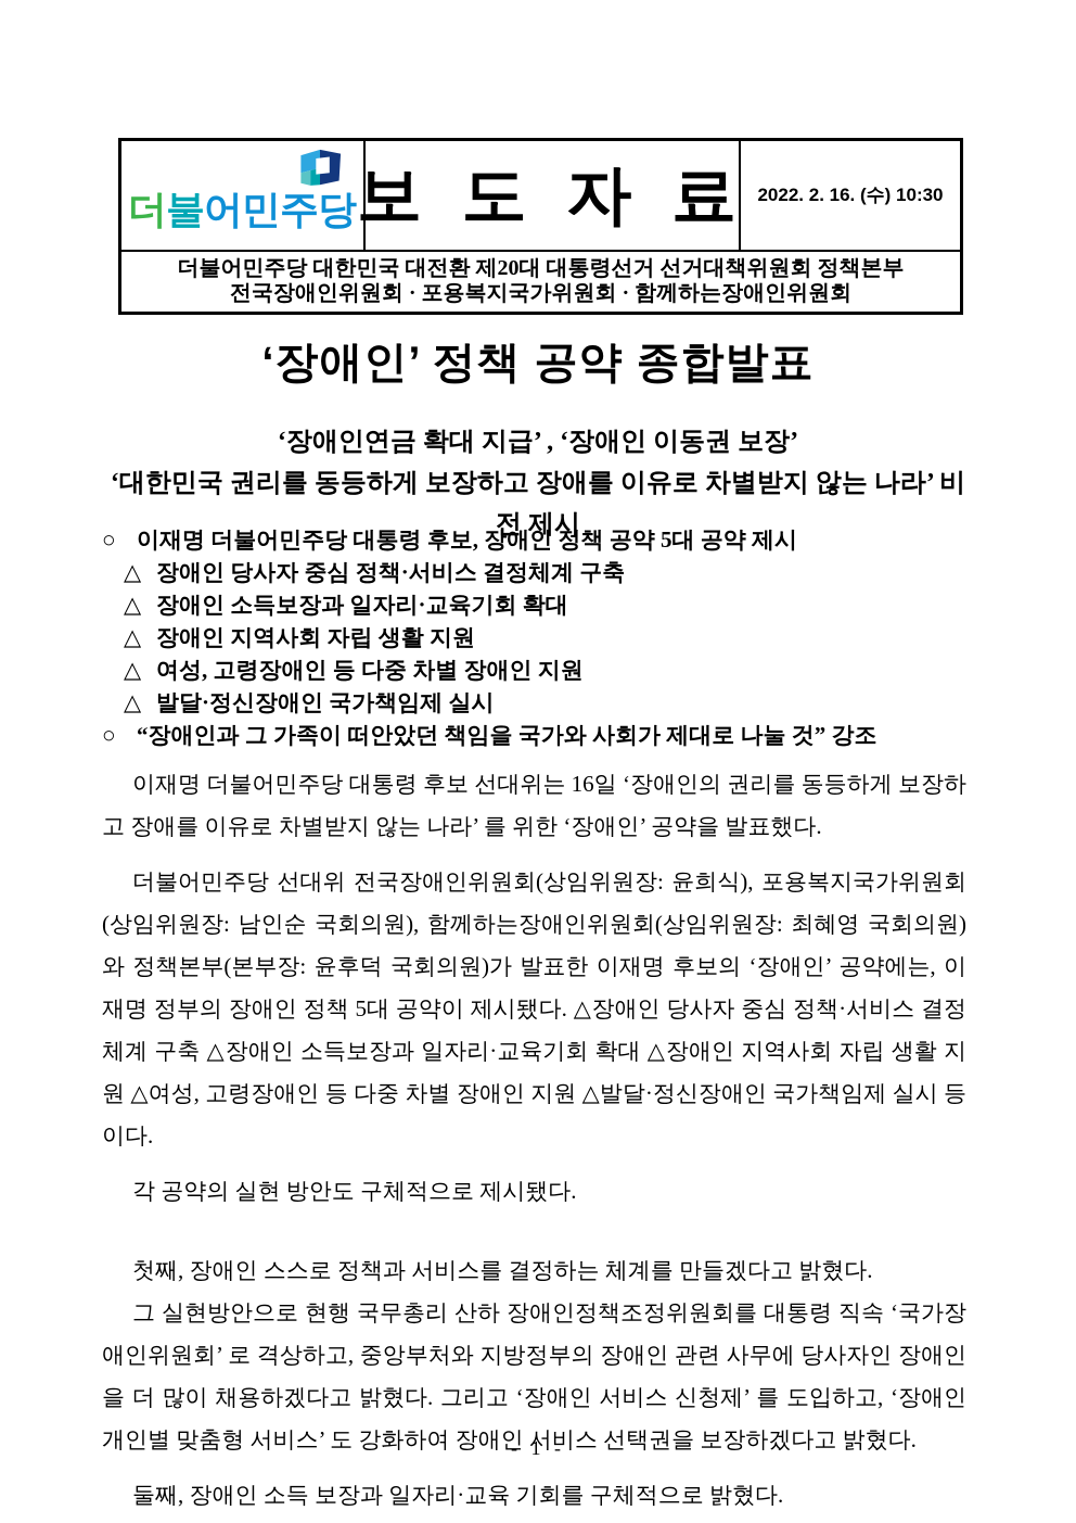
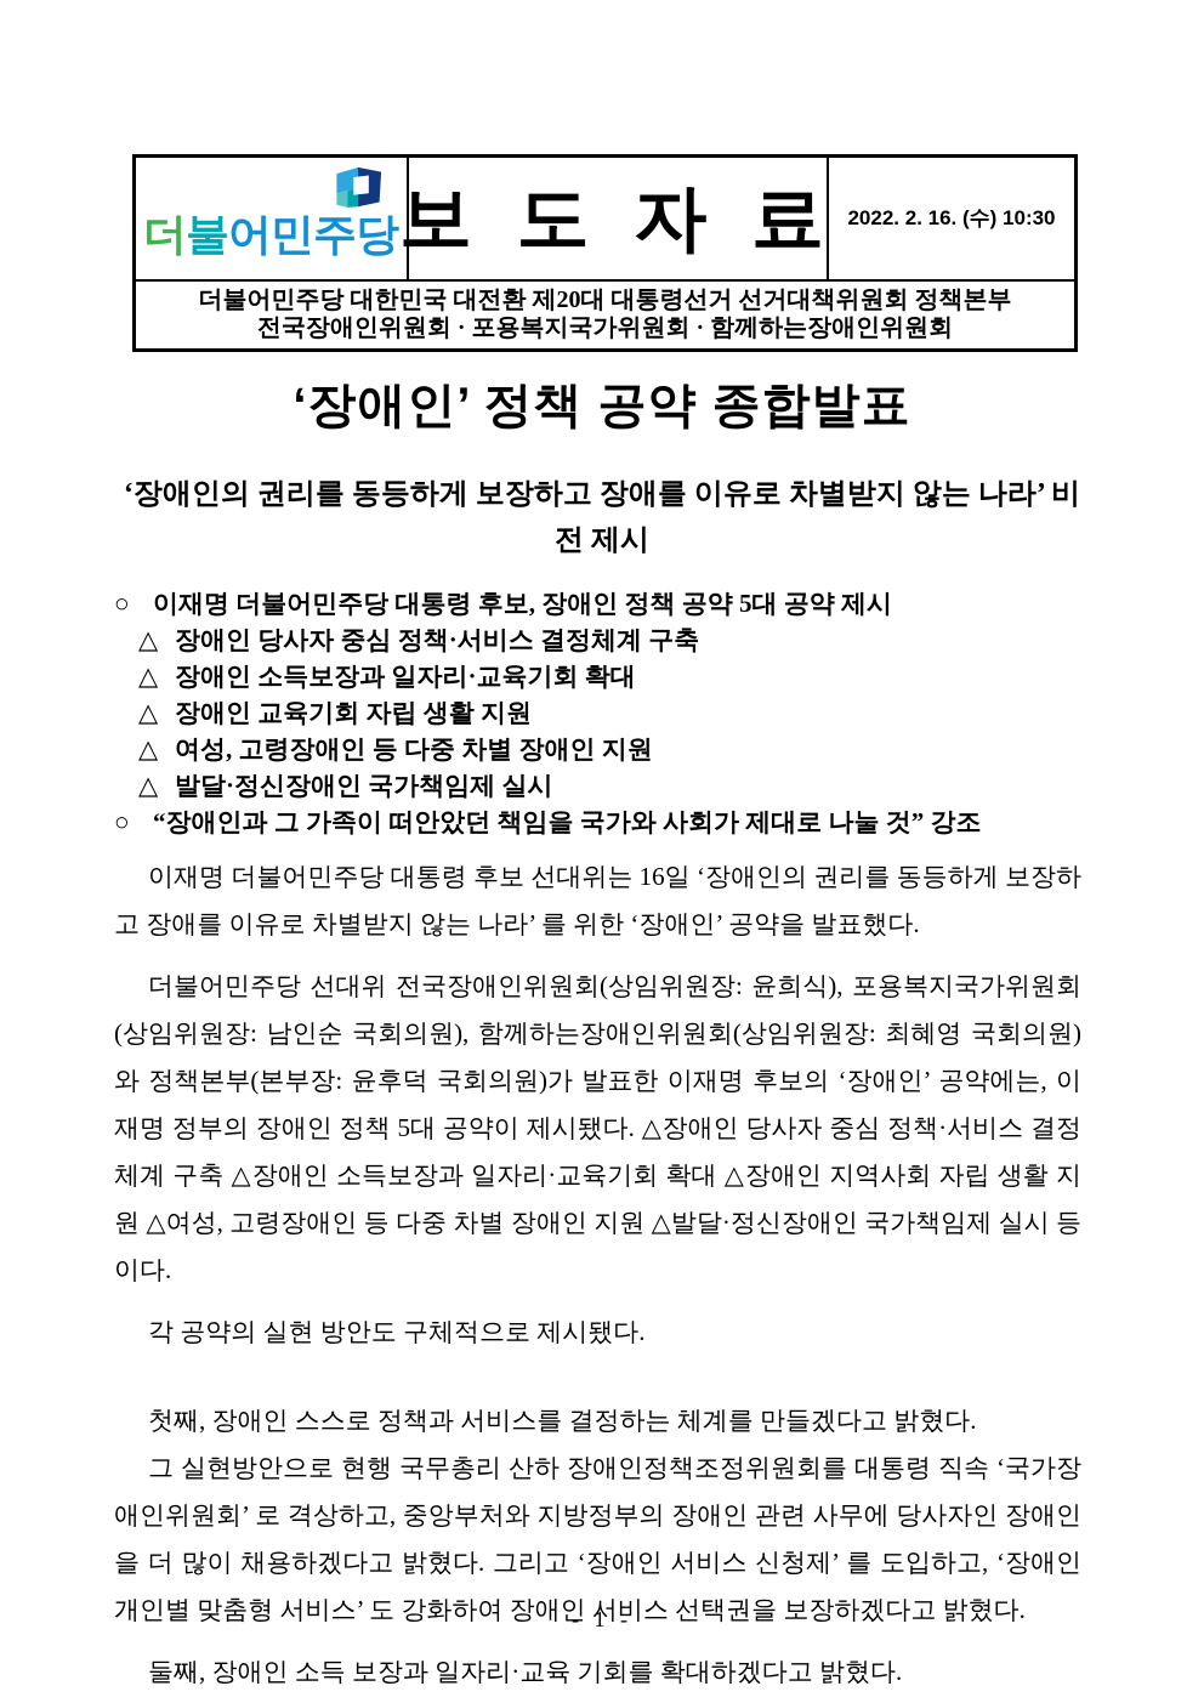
  더불어민주당
  보 도 자 료
  2022. 2. 16. (수) 10:30
  더불어민주당 대한민국 대전환 제20대 대통령선거 선거대책위원회 정책본부
  전국장애인위원회 · 포용복지국가위원회 · 함께하는장애인위원회
  ‘장애인’ 정책 공약 종합발표
- ‘장애인연금 확대 지급’ , ‘장애인 이동권 보장’
- ‘대한민국 권리를 동등하게 보장하고 장애를 이유로 차별받지 않는 나라’ 비전 제시
+ ‘장애인의 권리를 동등하게 보장하고 장애를 이유로 차별받지 않는 나라’ 비전 제시
  ○
  이재명 더불어민주당 대통령 후보, 장애인 정책 공약 5대 공약 제시
  △
  장애인 당사자 중심 정책·서비스 결정체계 구축
  △
  장애인 소득보장과 일자리·교육기회 확대
  △
- 장애인 지역사회 자립 생활 지원
+ 장애인 교육기회 자립 생활 지원
  △
  여성, 고령장애인 등 다중 차별 장애인 지원
  △
  발달·정신장애인 국가책임제 실시
  ○
  “장애인과 그 가족이 떠안았던 책임을 국가와 사회가 제대로 나눌 것” 강조
  이재명 더불어민주당 대통령 후보 선대위는 16일 ‘장애인의 권리를 동등하게 보장하고 장애를 이유로 차별받지 않는 나라’ 를 위한 ‘장애인’ 공약을 발표했다.
  더불어민주당 선대위 전국장애인위원회(상임위원장: 윤희식), 포용복지국가위원회(상임위원장: 남인순 국회의원), 함께하는장애인위원회(상임위원장: 최혜영 국회의원)와 정책본부(본부장: 윤후덕 국회의원)가 발표한 이재명 후보의 ‘장애인’ 공약에는, 이재명 정부의 장애인 정책 5대 공약이 제시됐다. △장애인 당사자 중심 정책·서비스 결정체계 구축 △장애인 소득보장과 일자리·교육기회 확대 △장애인 지역사회 자립 생활 지원 △여성, 고령장애인 등 다중 차별 장애인 지원 △발달·정신장애인 국가책임제 실시 등이다.
  각 공약의 실현 방안도 구체적으로 제시됐다.
  첫째, 장애인 스스로 정책과 서비스를 결정하는 체계를 만들겠다고 밝혔다.
  그 실현방안으로 현행 국무총리 산하 장애인정책조정위원회를 대통령 직속 ‘국가장애인위원회’ 로 격상하고, 중앙부처와 지방정부의 장애인 관련 사무에 당사자인 장애인을 더 많이 채용하겠다고 밝혔다. 그리고 ‘장애인 서비스 신청제’ 를 도입하고, ‘장애인 개인별 맞춤형 서비스’ 도 강화하여 장애인 서비스 선택권을 보장하겠다고 밝혔다.
- 둘째, 장애인 소득 보장과 일자리·교육 기회를 구체적으로 밝혔다.
+ 둘째, 장애인 소득 보장과 일자리·교육 기회를 확대하겠다고 밝혔다.
  - 1 -
